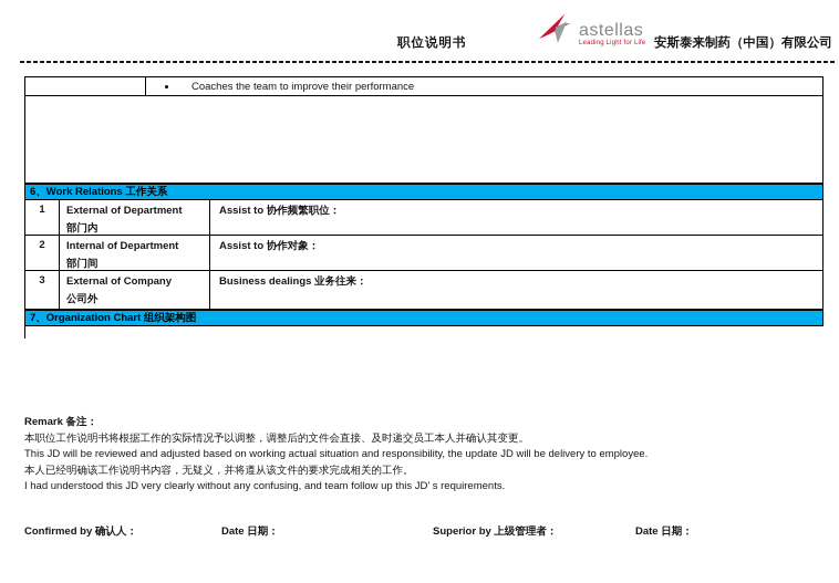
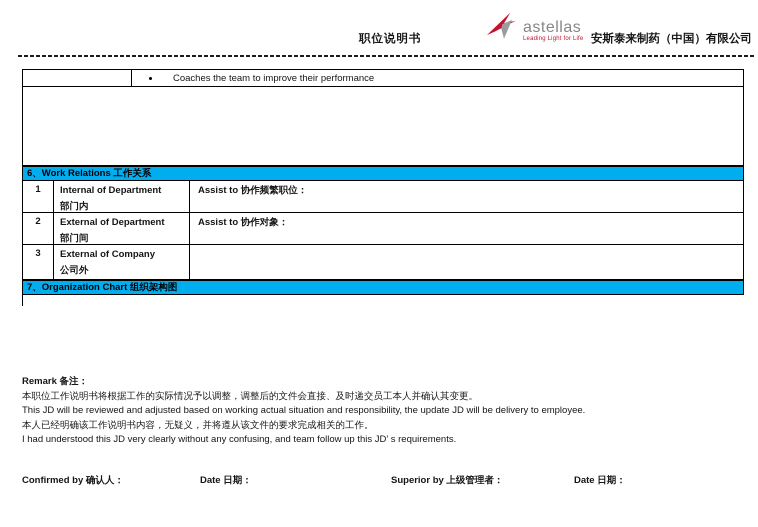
  职位说明书
  astellas
  安斯泰来制药（中国）有限公司
  Coaches the team to improve their performance
  6、Work Relations 工作关系
  1
- External of Department
+ Internal of Department
  部门内
  Assist to 协作频繁职位：
  2
- Internal of Department
+ External of Department
  部门间
  Assist to 协作对象：
  3
  External of Company
  公司外
- Business dealings 业务往来：
  7、Organization Chart 组织架构图
  Remark 备注：
  本职位工作说明书将根据工作的实际情况予以调整，调整后的文件会直接、及时递交员工本人并确认其变更。
  This JD will be reviewed and adjusted based on working actual situation and responsibility, the update JD will be delivery to employee.
  本人已经明确该工作说明书内容，无疑义，并将遵从该文件的要求完成相关的工作。
  I had understood this JD very clearly without any confusing, and team follow up this JD’ s requirements.
  Confirmed by 确认人：
  Date 日期：
  Superior by 上级管理者：
  Date 日期：
